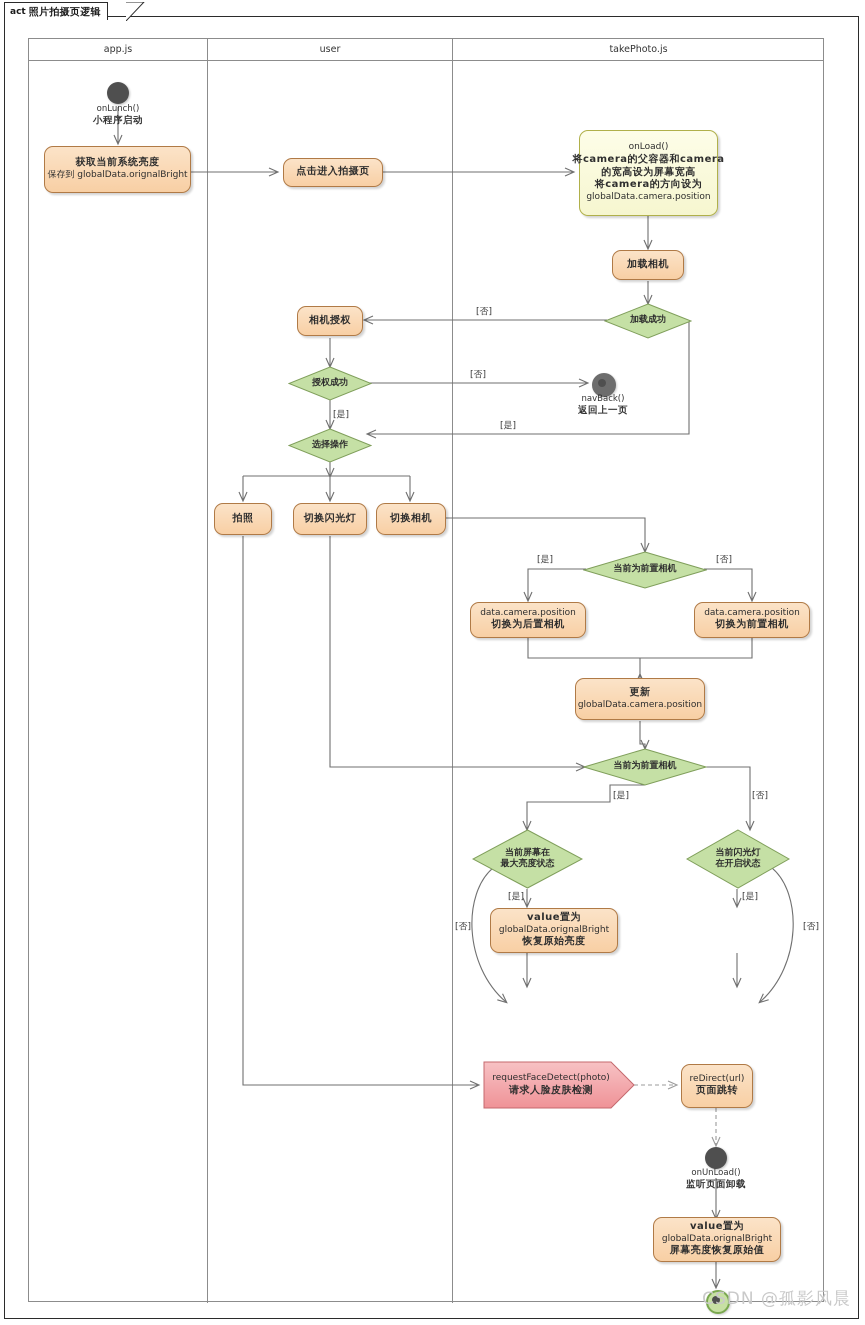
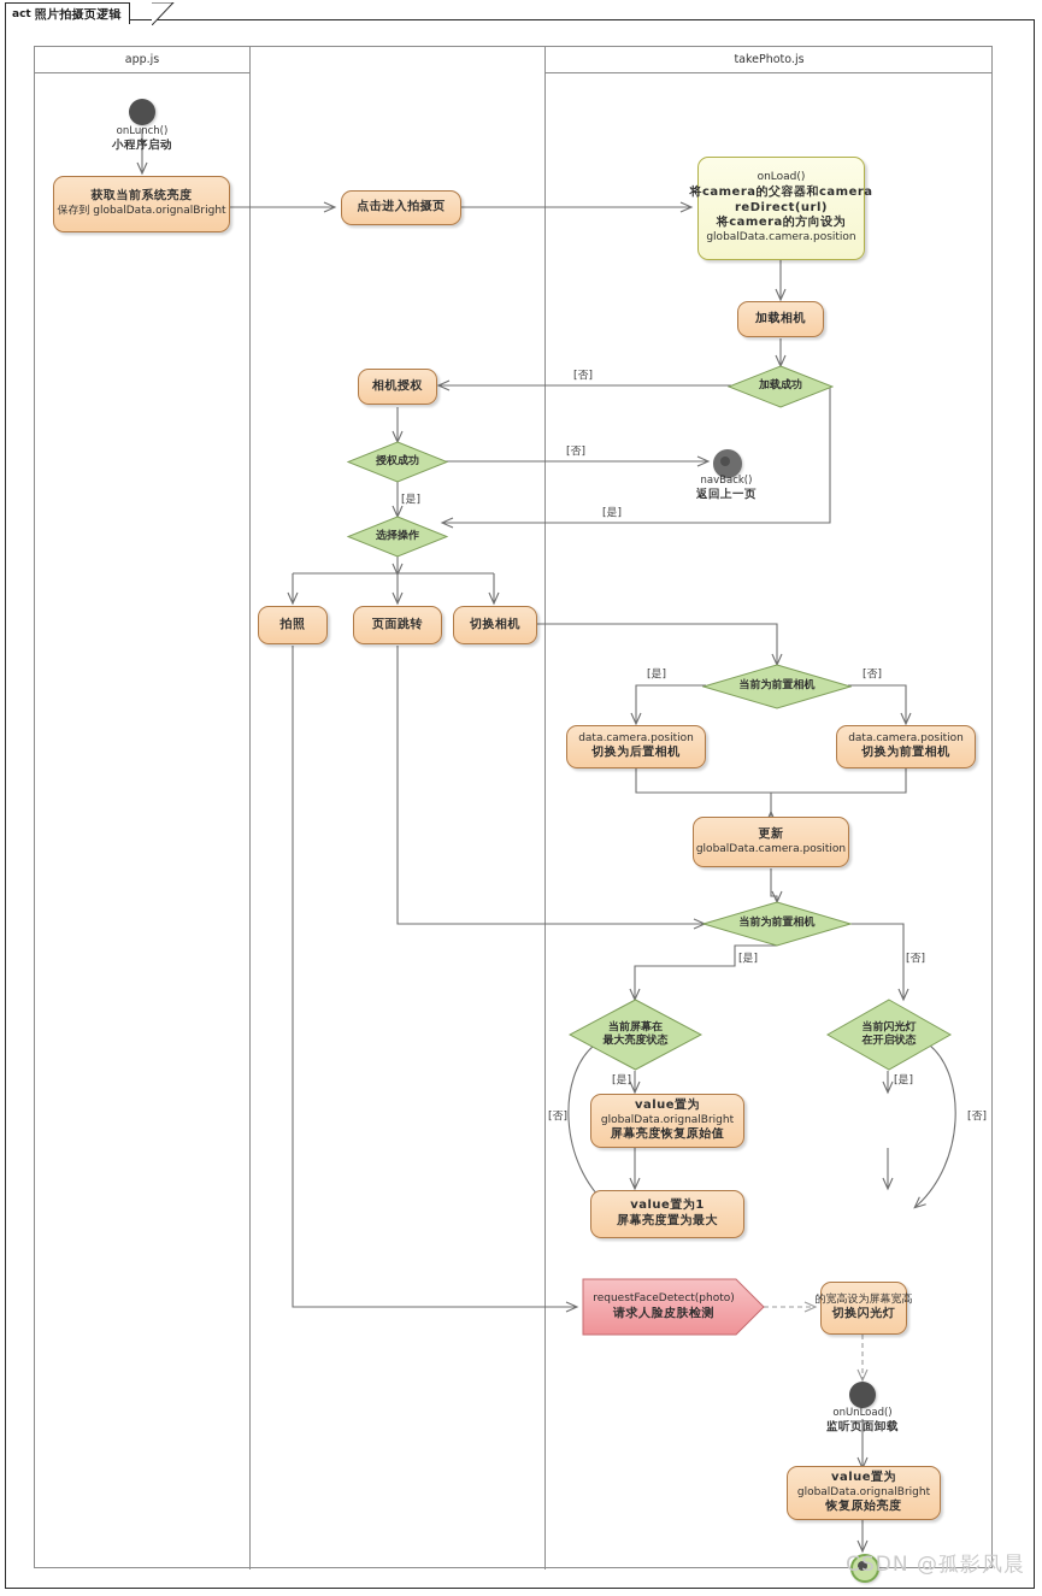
  act
  照片拍摄页逻辑
  app.js
- user
  takePhoto.js
  onLunch()
  小程序启动
  获取当前系统亮度
  保存到 globalData.orignalBright
  点击进入拍摄页
  onLoad()
  将camera的父容器和camera
- 的宽高设为屏幕宽高
+ reDirect(url)
  将camera的方向设为
  globalData.camera.position
  加载相机
  加载成功
  相机授权
  授权成功
  navBack()
  返回上一页
  选择操作
  拍照
- 切换闪光灯
+ 页面跳转
  切换相机
  当前为前置相机
  data.camera.position
  切换为后置相机
  data.camera.position
  切换为前置相机
  更新
  globalData.camera.position
  当前为前置相机
  当前屏幕在
  最大亮度状态
  当前闪光灯
  在开启状态
  value置为
  globalData.orignalBright
- 恢复原始亮度
+ 屏幕亮度恢复原始值
+ value置为1
+ 屏幕亮度置为最大
  requestFaceDetect(photo)
  请求人脸皮肤检测
- reDirect(url)
+ 的宽高设为屏幕宽高
- 页面跳转
+ 切换闪光灯
  onUnLoad()
  监听页面卸载
  value置为
  globalData.orignalBright
- 屏幕亮度恢复原始值
+ 恢复原始亮度
  [否]
  [否]
  [是]
  [是]
  [是]
  [否]
  [是]
  [否]
  [是]
  [否]
  [是]
  [否]
  CSDN @孤影风晨
